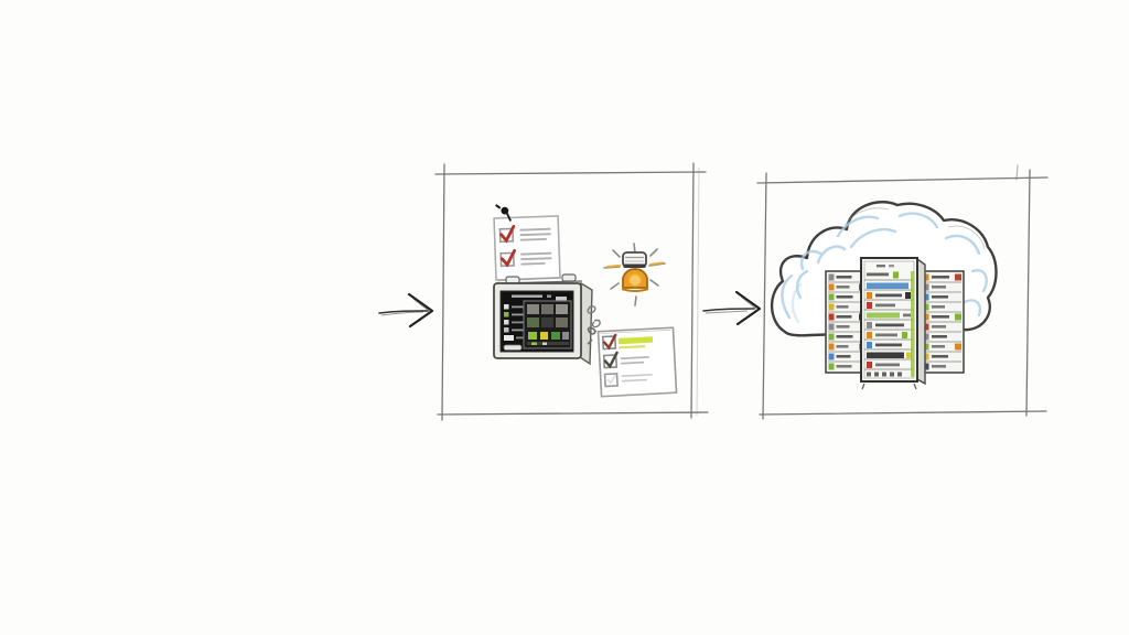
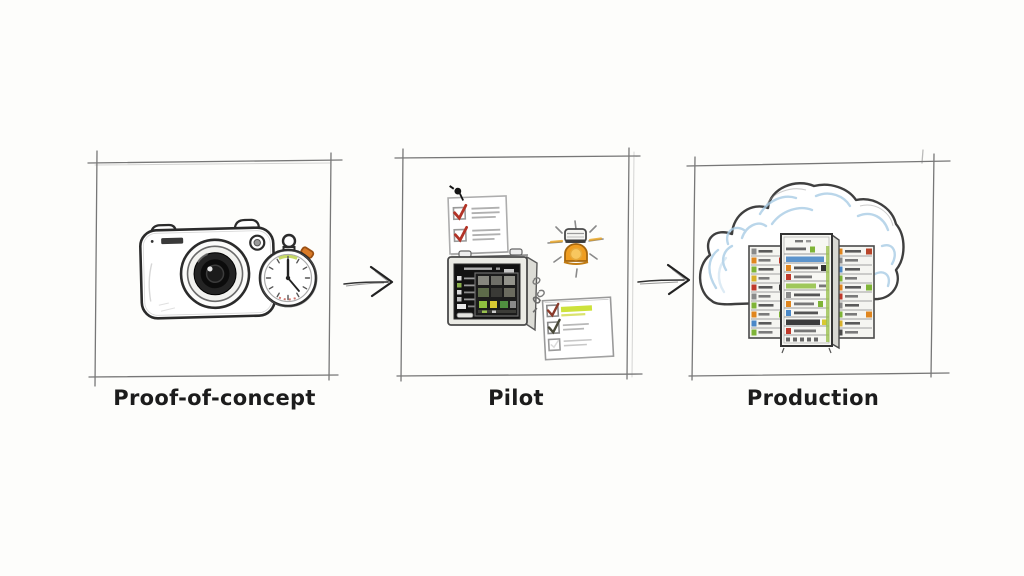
+ Proof-of-concept
+ Pilot
+ Production
